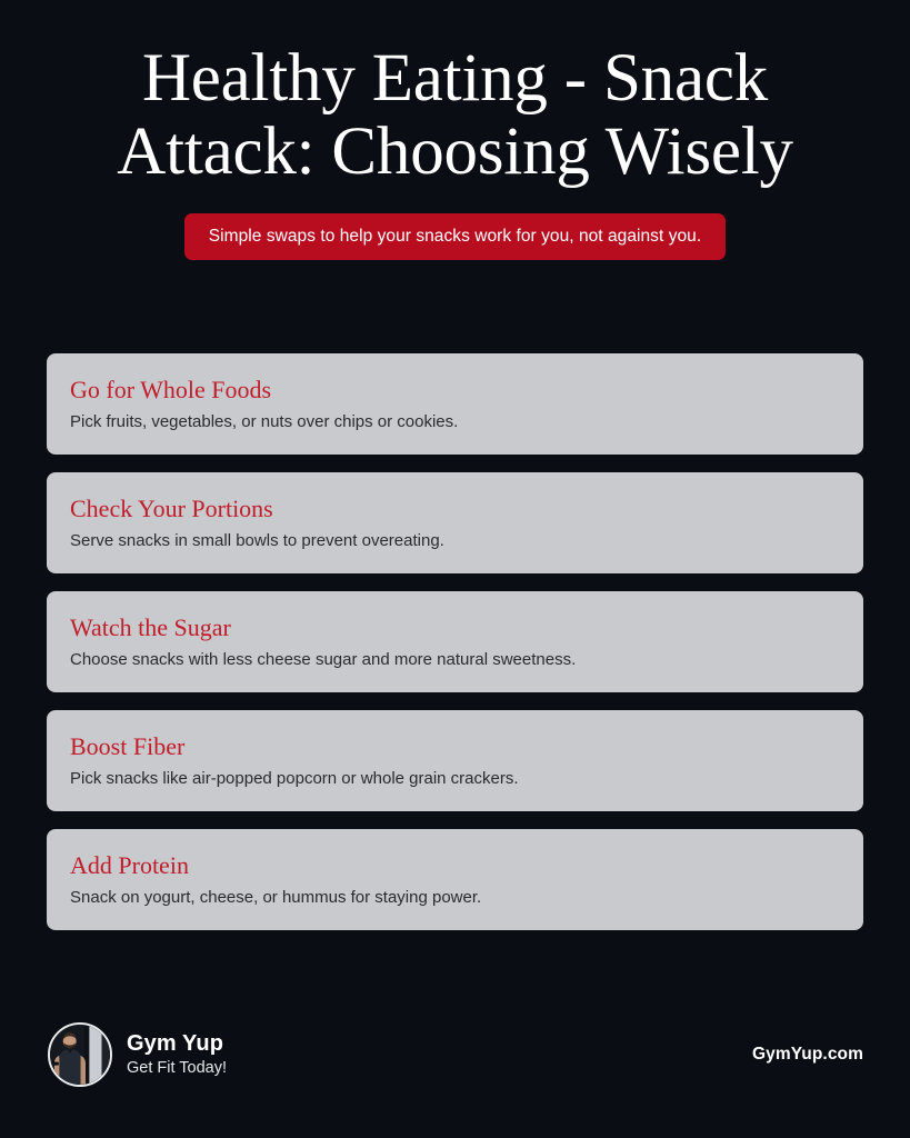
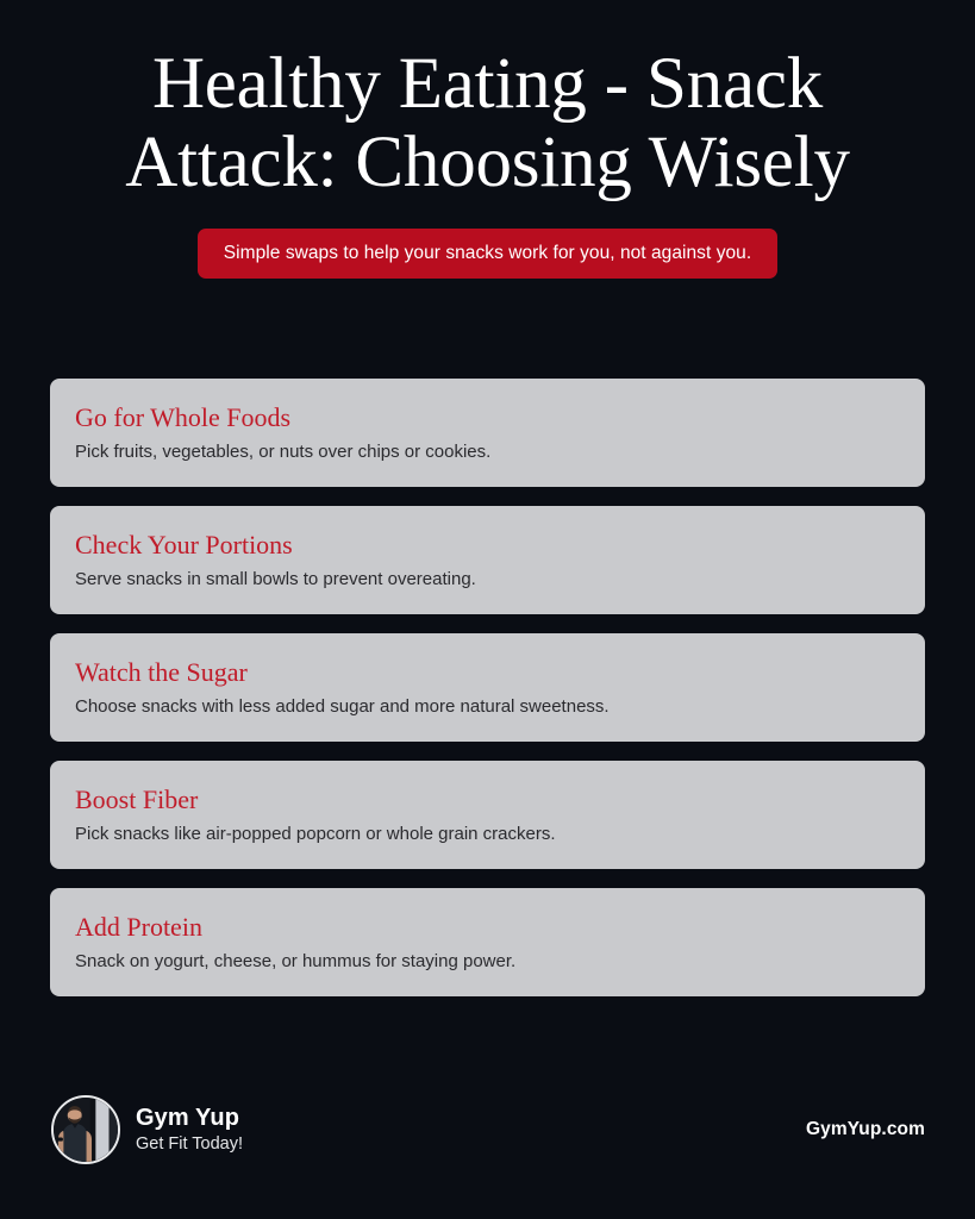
  Healthy Eating - Snack
  Attack: Choosing Wisely
  Simple swaps to help your snacks work for you, not against you.
  Go for Whole Foods
  Pick fruits, vegetables, or nuts over chips or cookies.
  Check Your Portions
  Serve snacks in small bowls to prevent overeating.
  Watch the Sugar
- Choose snacks with less cheese sugar and more natural sweetness.
+ Choose snacks with less added sugar and more natural sweetness.
  Boost Fiber
  Pick snacks like air-popped popcorn or whole grain crackers.
  Add Protein
  Snack on yogurt, cheese, or hummus for staying power.
  Gym Yup
  Get Fit Today!
  GymYup.com
